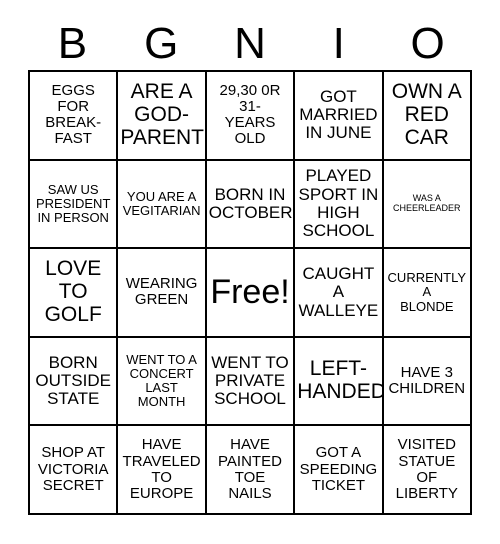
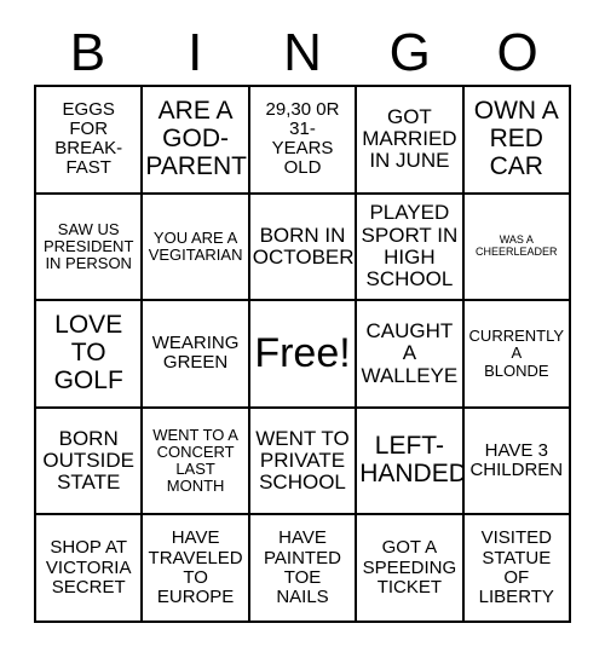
  B
- G
+ I
  N
- I
+ G
  O
  EGGS
  FOR
  BREAK-
  FAST
  ARE A
  GOD-
  PARENT
  29,30 0R
  31-
  YEARS
  OLD
  GOT
  MARRIED
  IN JUNE
  OWN A
  RED
  CAR
  SAW US
  PRESIDENT
  IN PERSON
  YOU ARE A
  VEGITARIAN
  BORN IN
  OCTOBER
  PLAYED
  SPORT IN
  HIGH
  SCHOOL
  WAS A
  CHEERLEADER
  LOVE
  TO
  GOLF
  WEARING
  GREEN
  Free!
  CAUGHT
  A
  WALLEYE
  CURRENTLY
  A
  BLONDE
  BORN
  OUTSIDE
  STATE
  WENT TO A
  CONCERT
  LAST
  MONTH
  WENT TO
  PRIVATE
  SCHOOL
  LEFT-
  HANDED
  HAVE 3
  CHILDREN
  SHOP AT
  VICTORIA
  SECRET
  HAVE
  TRAVELED
  TO
  EUROPE
  HAVE
  PAINTED
  TOE
  NAILS
  GOT A
  SPEEDING
  TICKET
  VISITED
  STATUE
  OF
  LIBERTY
